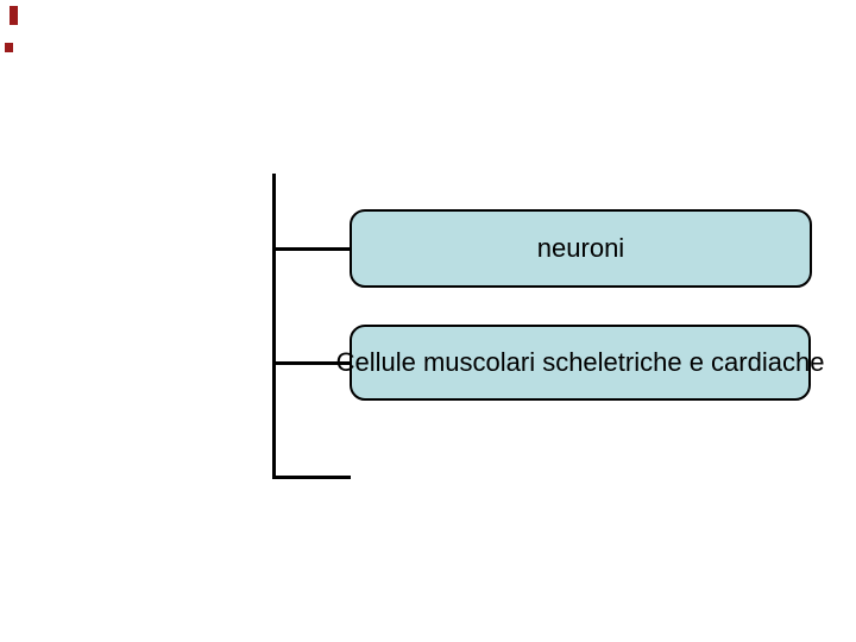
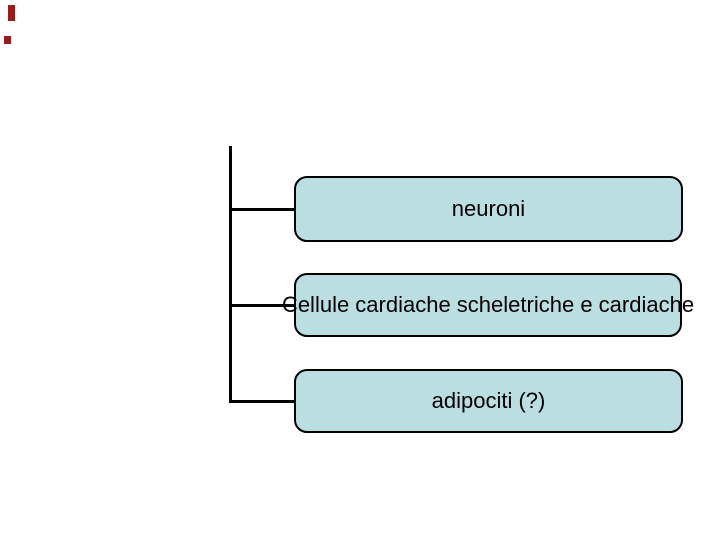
  neuroni
- Cellule muscolari scheletriche e cardiache
+ Cellule cardiache scheletriche e cardiache
+ adipociti (?)
